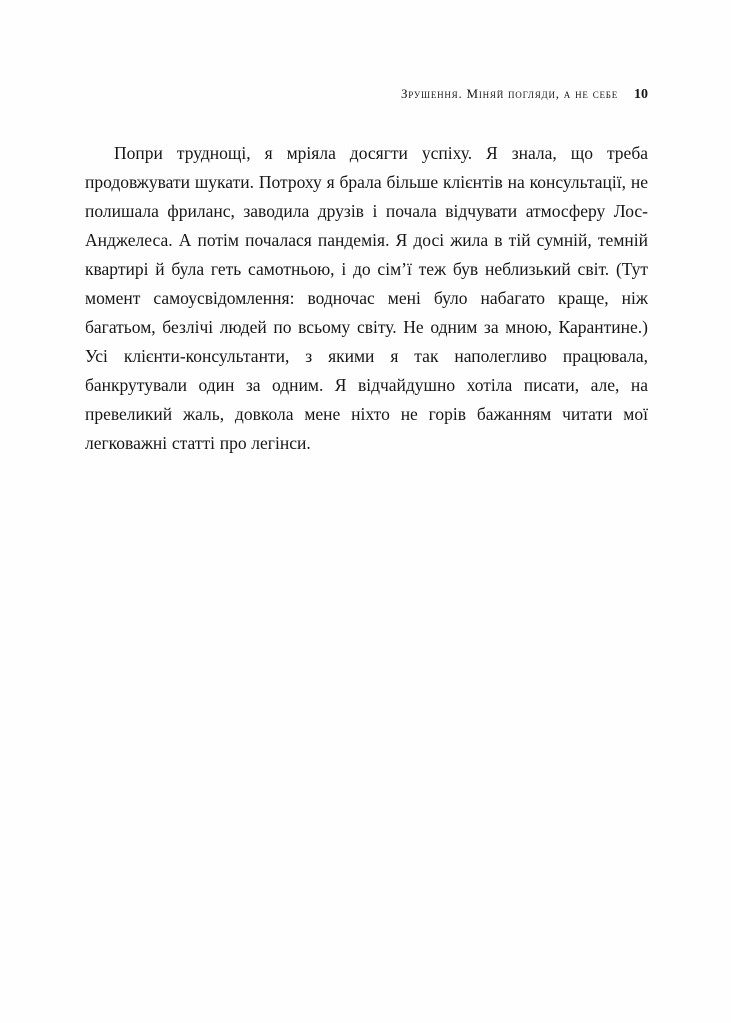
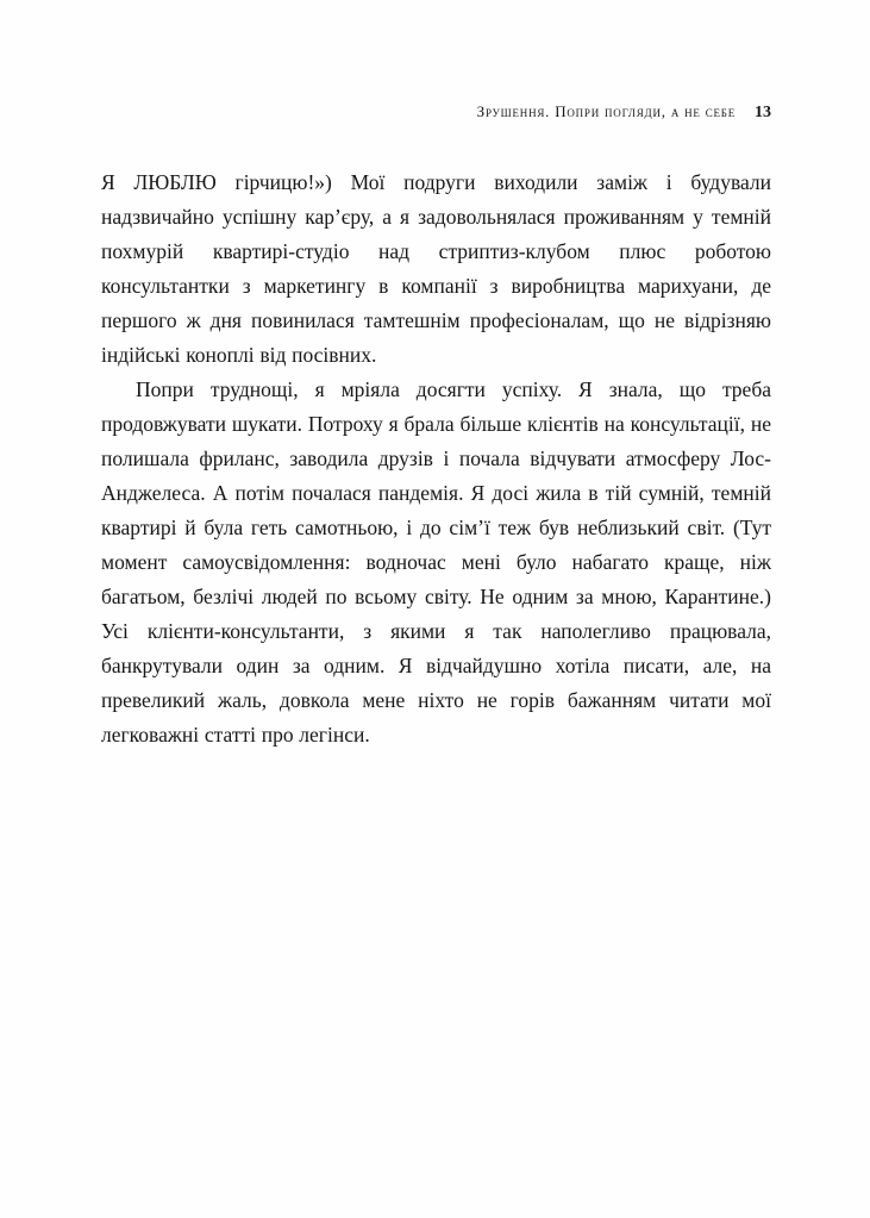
- Зрушення. Міняй погляди, а не себе
+ Зрушення. Попри погляди, а не себе
- 10
+ 13
+ Я ЛЮБЛЮ гірчицю!») Мої подруги виходили заміж і будували надзвичайно успішну кар’єру, а я задовольнялася проживанням у темній похмурій квартирі-студіо над стриптиз-клубом плюс роботою консультантки з маркетингу в компанії з виробництва марихуани, де першого ж дня повинилася тамтешнім професіоналам, що не відрізняю індійські коноплі від посівних.
  Попри труднощі, я мріяла досягти успіху. Я знала, що треба продовжувати шукати. Потроху я брала більше клієнтів на консультації, не полишала фриланс, заводила друзів і почала відчувати атмосферу Лос-Анджелеса. А потім почалася пандемія. Я досі жила в тій сумній, темній квартирі й була геть самотньою, і до сім’ї теж був неблизький світ. (Тут момент самоусвідомлення: водночас мені було набагато краще, ніж багатьом, безлічі людей по всьому світу. Не одним за мною, Карантине.) Усі клієнти-консультанти, з якими я так наполегливо працювала, банкрутували один за одним. Я відчайдушно хотіла писати, але, на превеликий жаль, довкола мене ніхто не горів бажанням читати мої легковажні статті про легінси.
